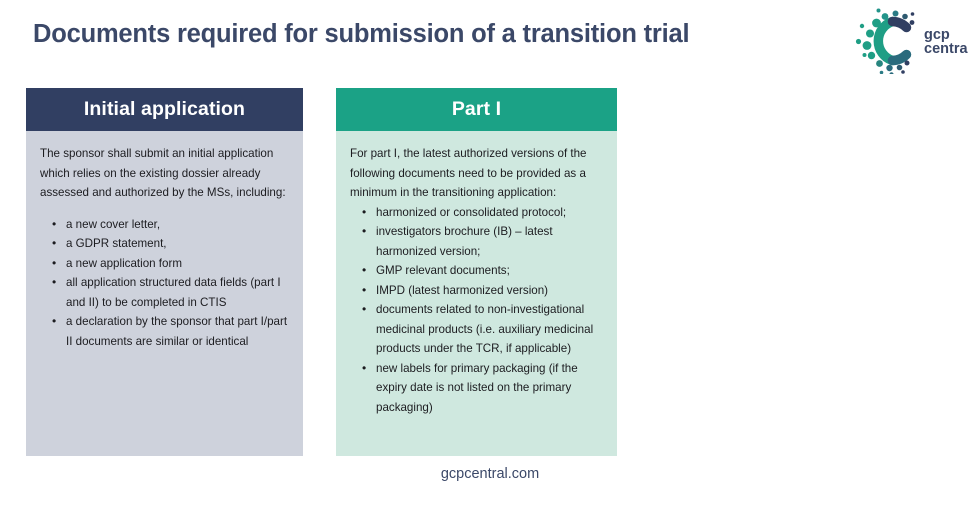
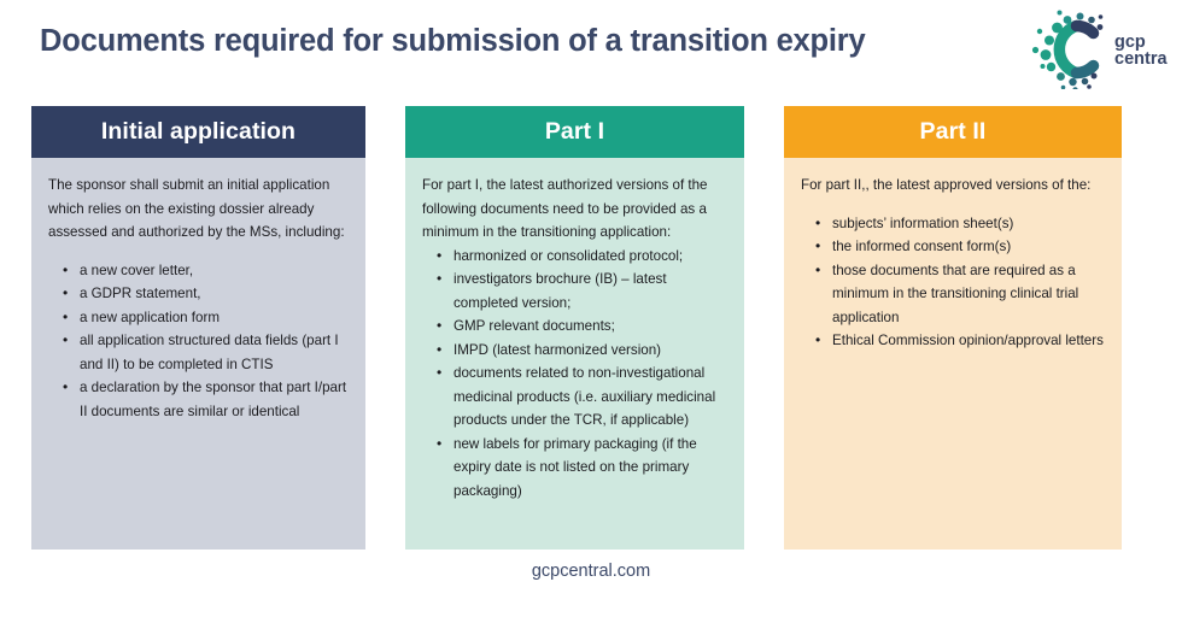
- Documents required for submission of a transition trial
+ Documents required for submission of a transition expiry
  gcp
  centra
  Initial application
  The sponsor shall submit an initial application which relies on the existing dossier already assessed and authorized by the MSs, including:
  a new cover letter,
  a GDPR statement,
  a new application form
  all application structured data fields (part I and II) to be completed in CTIS
  a declaration by the sponsor that part I/part II documents are similar or identical
  Part I
  For part I, the latest authorized versions of the following documents need to be provided as a minimum in the transitioning application:
  harmonized or consolidated protocol;
- investigators brochure (IB) – latest harmonized version;
+ investigators brochure (IB) – latest completed version;
  GMP relevant documents;
  IMPD (latest harmonized version)
  documents related to non-investigational medicinal products (i.e. auxiliary medicinal products under the TCR, if applicable)
  new labels for primary packaging (if the expiry date is not listed on the primary packaging)
+ Part II
+ For part II,, the latest approved versions of the:
+ subjects’ information sheet(s)
+ the informed consent form(s)
+ those documents that are required as a minimum in the transitioning clinical trial application
+ Ethical Commission opinion/approval letters
  gcpcentral.com
